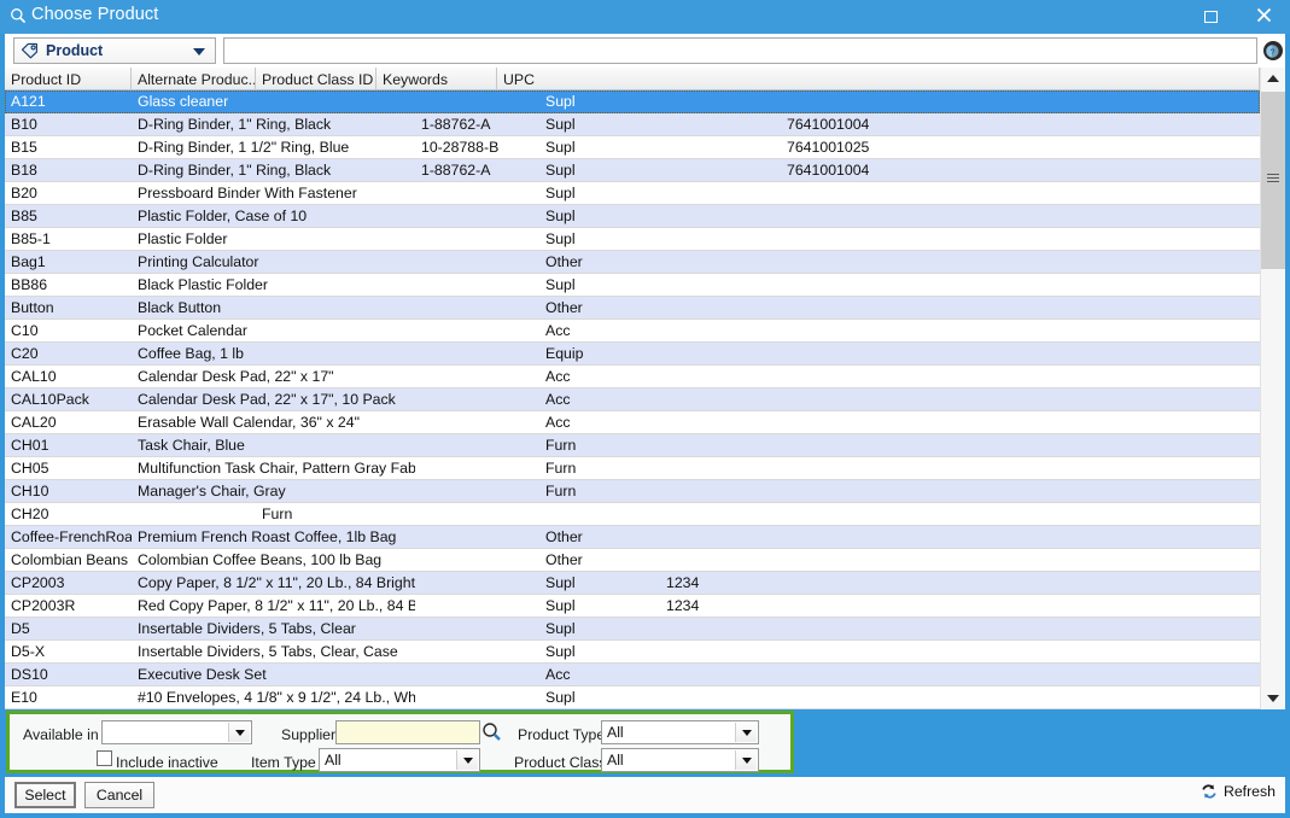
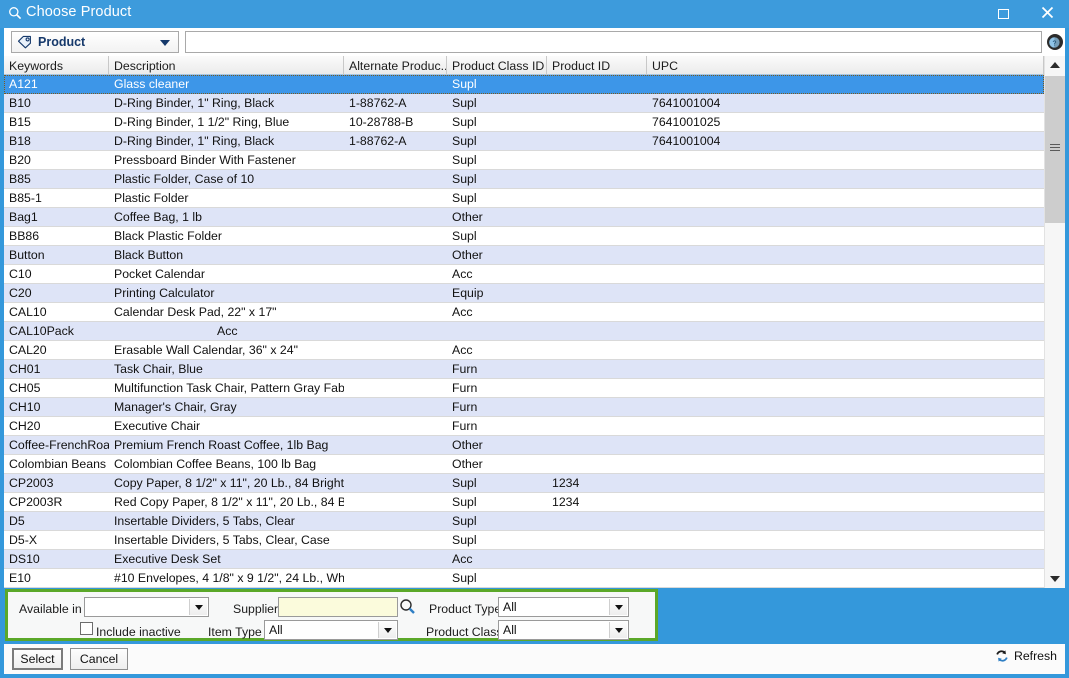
  Choose Product
  Product
- Product ID
+ Keywords
+ Description
  Alternate Produc..
  Product Class ID
- Keywords
+ Product ID
  UPC
  A121
  Glass cleaner
  Supl
  B10
  D-Ring Binder, 1" Ring, Black
  1-88762-A
  Supl
  7641001004
  B15
  D-Ring Binder, 1 1/2" Ring, Blue
  10-28788-B
  Supl
  7641001025
  B18
  D-Ring Binder, 1" Ring, Black
  1-88762-A
  Supl
  7641001004
  B20
  Pressboard Binder With Fastener
  Supl
  B85
  Plastic Folder, Case of 10
  Supl
  B85-1
  Plastic Folder
  Supl
  Bag1
- Printing Calculator
+ Coffee Bag, 1 lb
  Other
  BB86
  Black Plastic Folder
  Supl
  Button
  Black Button
  Other
  C10
  Pocket Calendar
  Acc
  C20
- Coffee Bag, 1 lb
+ Printing Calculator
  Equip
  CAL10
  Calendar Desk Pad, 22" x 17"
  Acc
  CAL10Pack
- Calendar Desk Pad, 22" x 17", 10 Pack
  Acc
  CAL20
  Erasable Wall Calendar, 36" x 24"
  Acc
  CH01
  Task Chair, Blue
  Furn
  CH05
  Multifunction Task Chair, Pattern Gray Fab
  Furn
  CH10
  Manager's Chair, Gray
  Furn
  CH20
+ Executive Chair
  Furn
  Coffee-FrenchRoa
  Premium French Roast Coffee, 1lb Bag
  Other
  Colombian Beans
  Colombian Coffee Beans, 100 lb Bag
  Other
  CP2003
  Copy Paper, 8 1/2" x 11", 20 Lb., 84 Bright
  Supl
  1234
  CP2003R
  Red Copy Paper, 8 1/2" x 11", 20 Lb., 84 B
  Supl
  1234
  D5
  Insertable Dividers, 5 Tabs, Clear
  Supl
  D5-X
  Insertable Dividers, 5 Tabs, Clear, Case
  Supl
  DS10
  Executive Desk Set
  Acc
  E10
  #10 Envelopes, 4 1/8" x 9 1/2", 24 Lb., Wh
  Supl
  Available in
  Supplier
  Product Typ
  All
  Include inactive
  Item Type
  All
  Product Clas
  All
  Select
  Cancel
  Refresh
